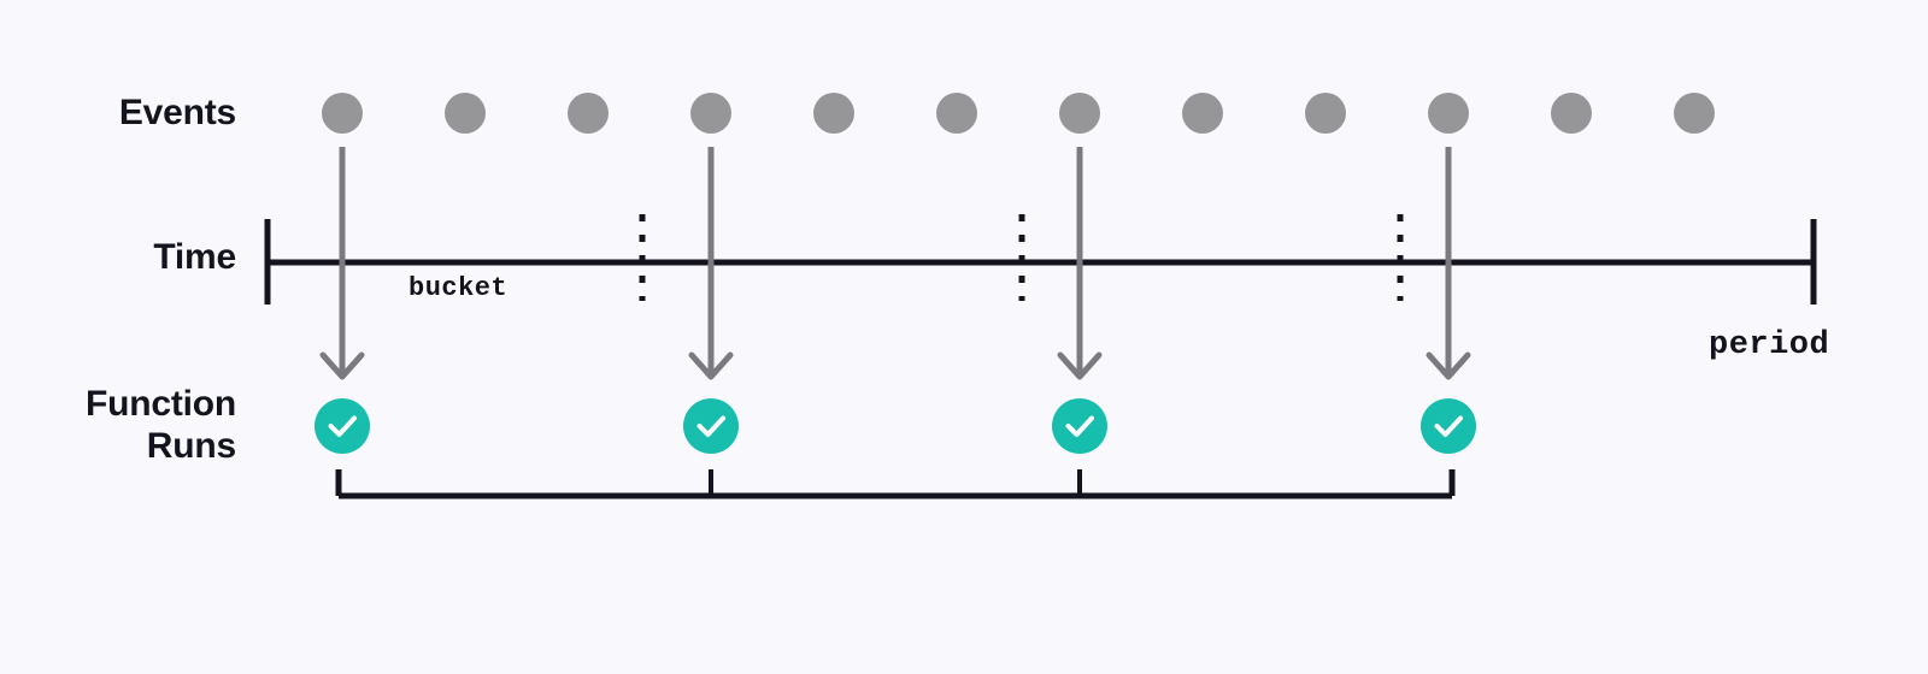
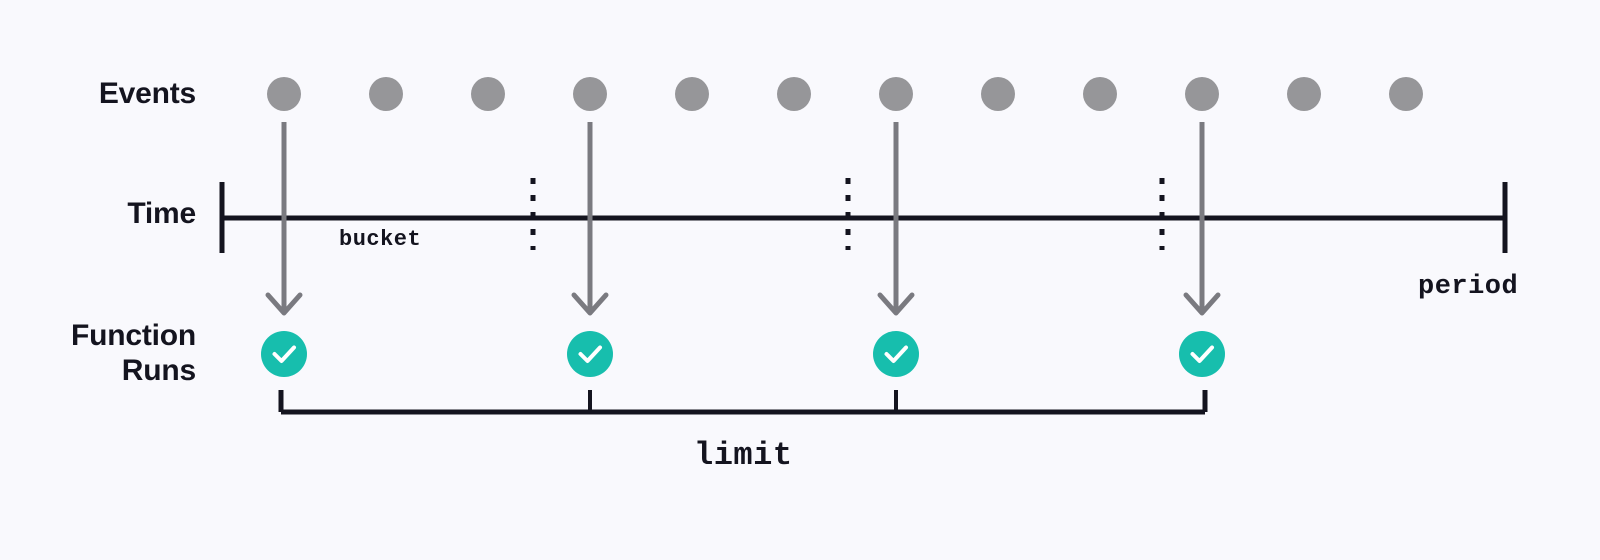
  Events
  Time
  Function
  Runs
  bucket
  period
+ limit
